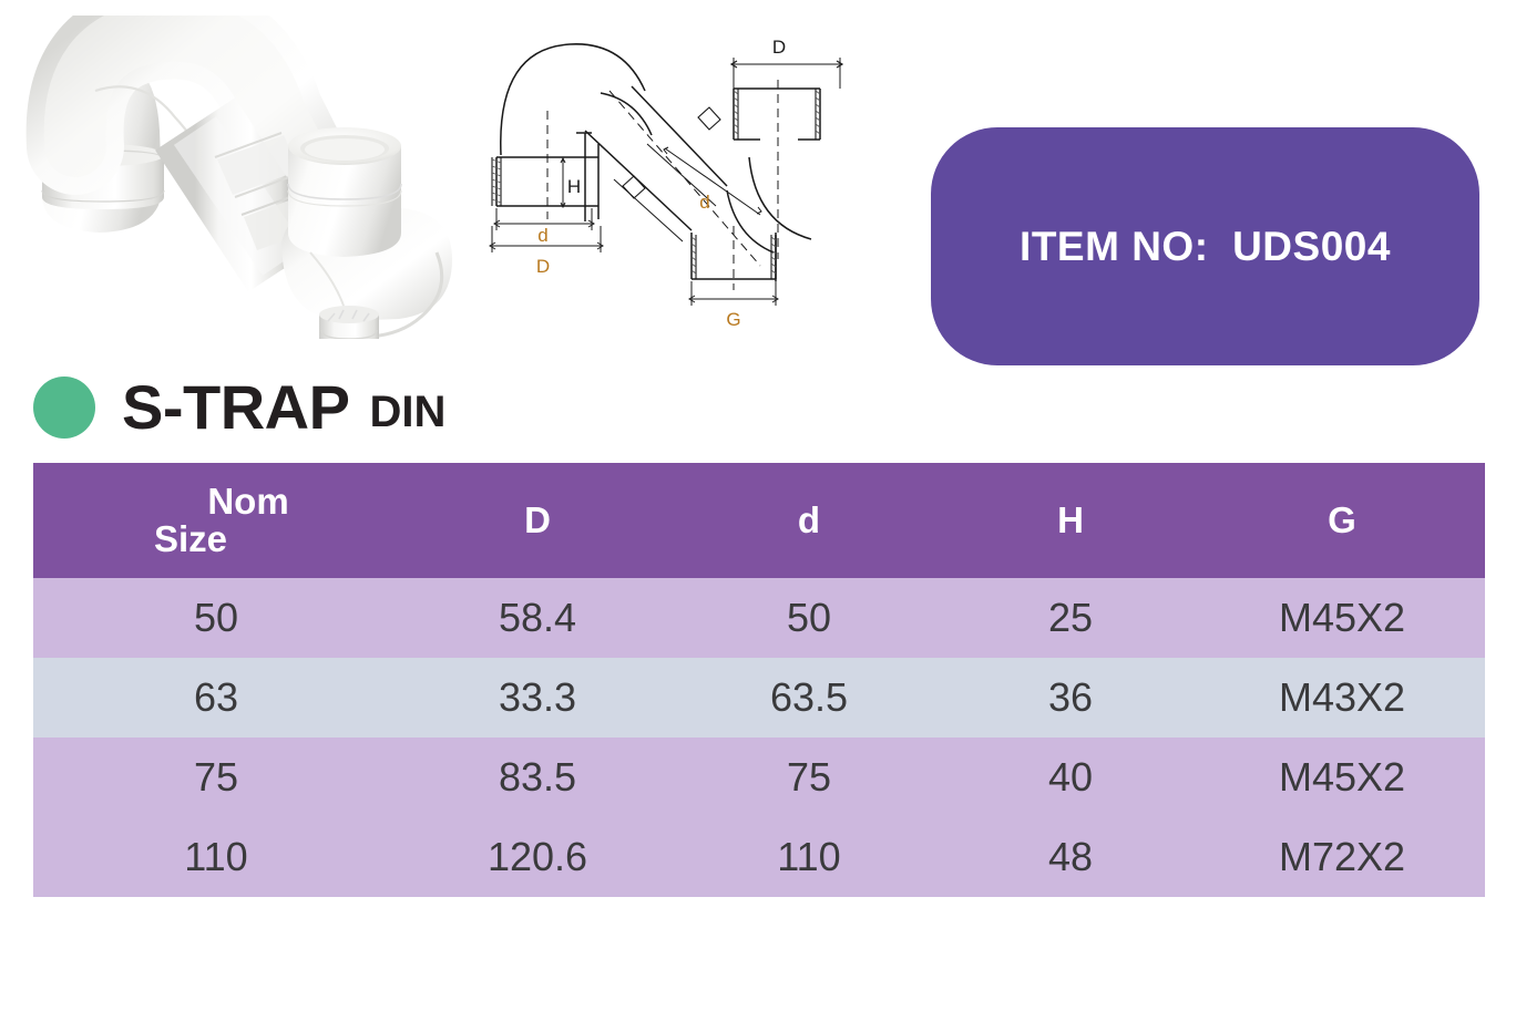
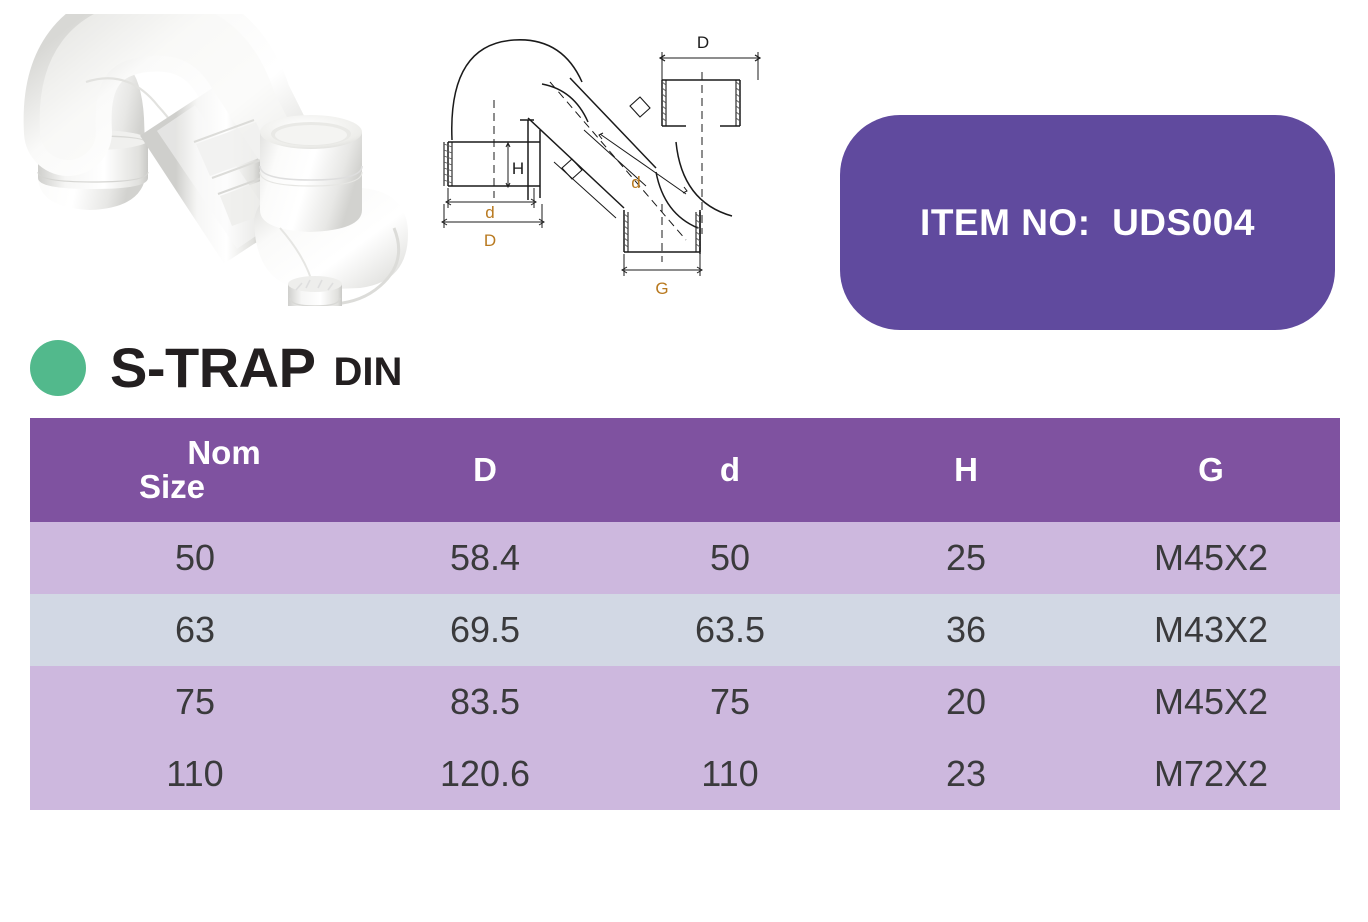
  D
  H
  d
  D
  d
  G
  ITEM NO: UDS004
  S-TRAP
  DIN
  Nom Size	D	d	H	G
  50	58.4	50	25	M45X2
- 63	33.3	63.5	36	M43X2
+ 63	69.5	63.5	36	M43X2
- 75	83.5	75	40	M45X2
+ 75	83.5	75	20	M45X2
- 110	120.6	110	48	M72X2
+ 110	120.6	110	23	M72X2
